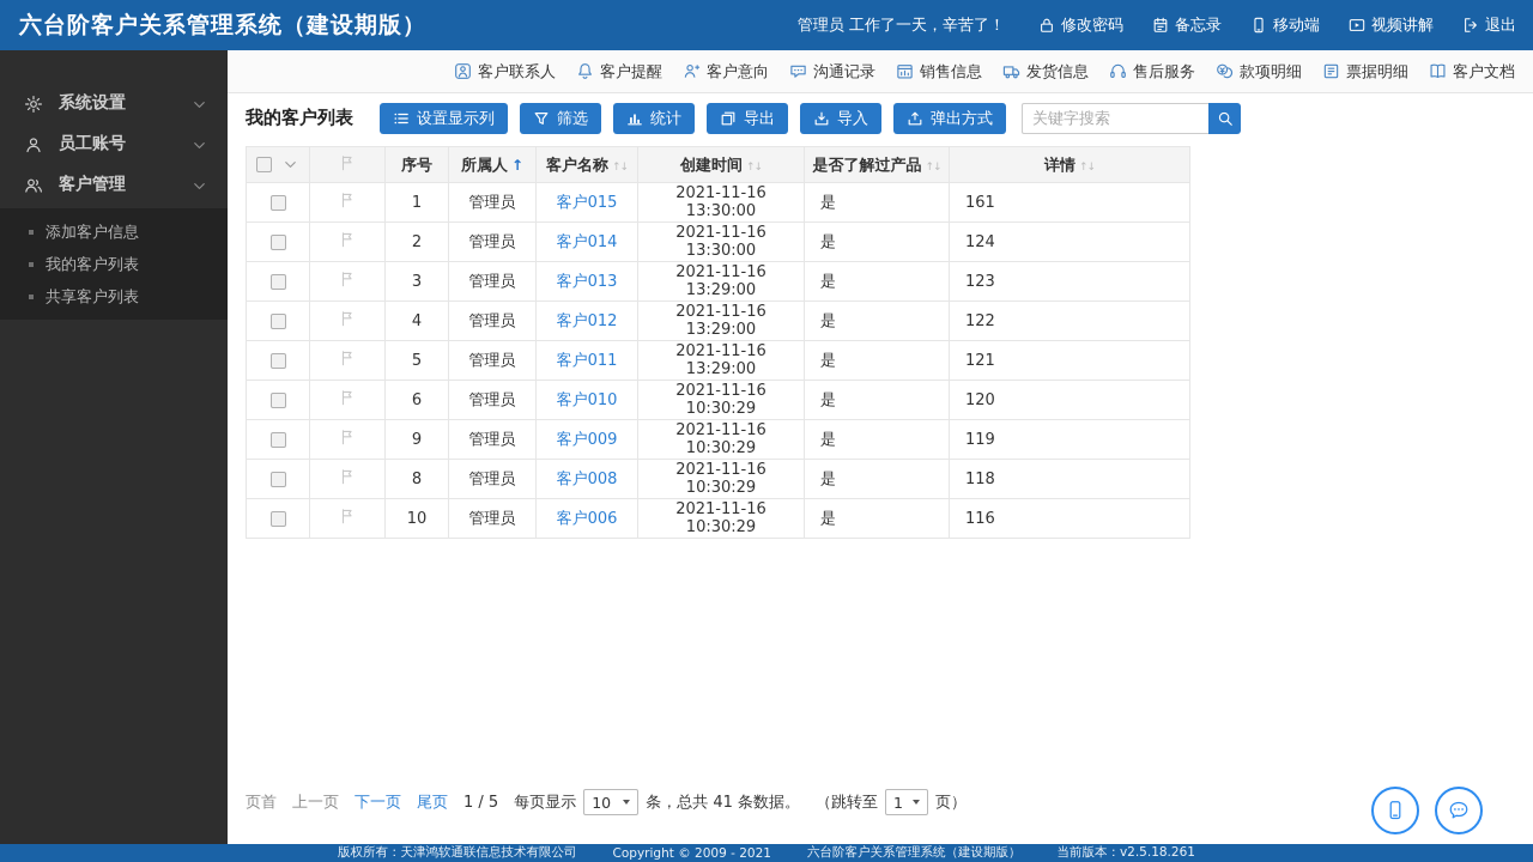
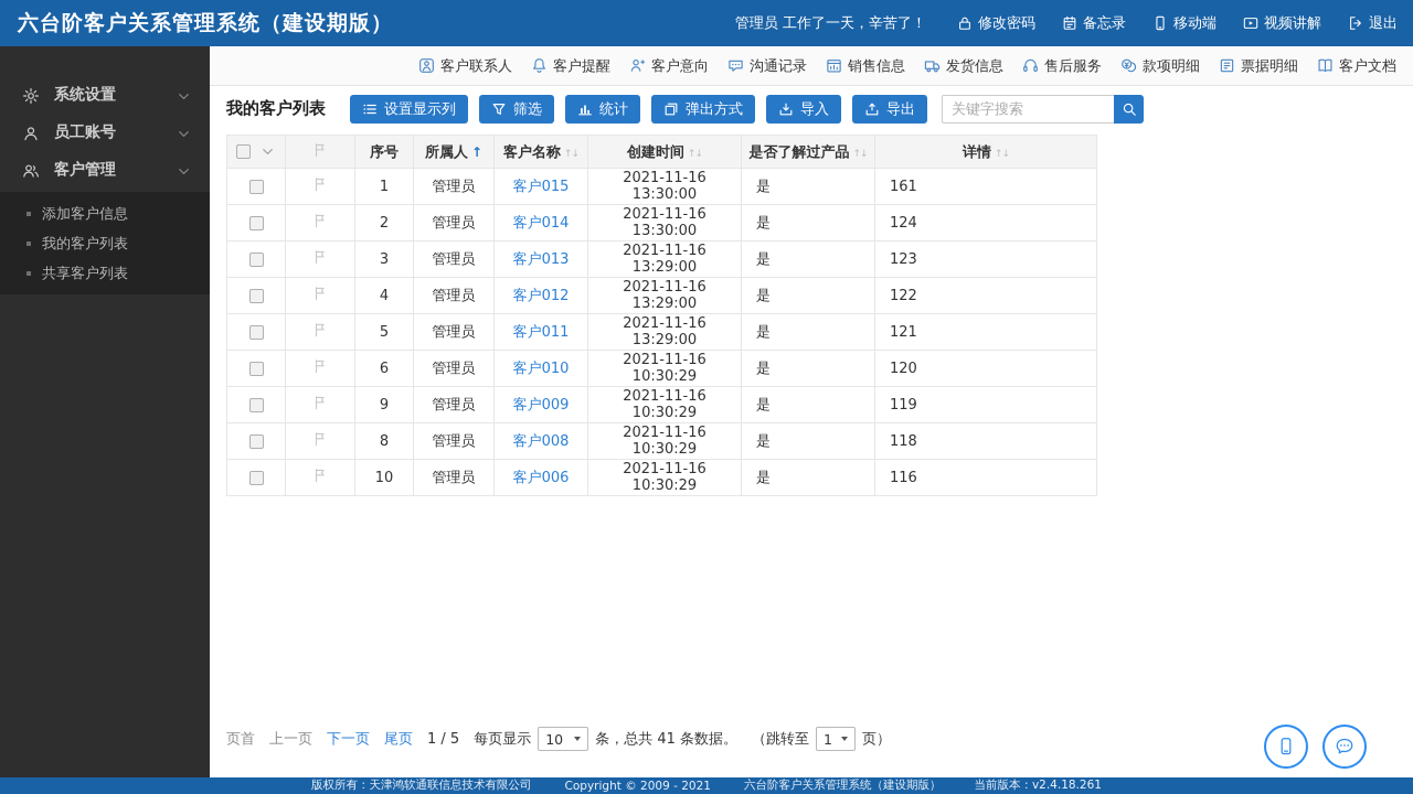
  六台阶客户关系管理系统（建设期版）
  管理员 工作了一天，辛苦了！
  修改密码
  备忘录
  移动端
  视频讲解
  退出
  系统设置
  员工账号
  客户管理
  添加客户信息
  我的客户列表
  共享客户列表
  客户联系人
  客户提醒
  客户意向
  沟通记录
  销售信息
  发货信息
  售后服务
  款项明细
  票据明细
  客户文档
  我的客户列表
  设置显示列
  筛选
  统计
- 导出
+ 弹出方式
  导入
- 弹出方式
+ 导出
  关键字搜索
  		序号	所属人 ↑	客户名称 ↑↓	创建时间 ↑↓	是否了解过产品 ↑↓	详情 ↑↓
  		1	管理员	客户015	2021-11-16 13:30:00	是	161
  		2	管理员	客户014	2021-11-16 13:30:00	是	124
  		3	管理员	客户013	2021-11-16 13:29:00	是	123
  		4	管理员	客户012	2021-11-16 13:29:00	是	122
  		5	管理员	客户011	2021-11-16 13:29:00	是	121
  		6	管理员	客户010	2021-11-16 10:30:29	是	120
  		9	管理员	客户009	2021-11-16 10:30:29	是	119
  		8	管理员	客户008	2021-11-16 10:30:29	是	118
  		10	管理员	客户006	2021-11-16 10:30:29	是	116
  页首
  上一页
  下一页
  尾页
  1 / 5
  每页显示
  10
  条，总共 41 条数据。
  （跳转至
  1
  页）
  版权所有：天津鸿软通联信息技术有限公司
  Copyright © 2009 - 2021
  六台阶客户关系管理系统（建设期版）
- 当前版本：v2.5.18.261
+ 当前版本：v2.4.18.261
